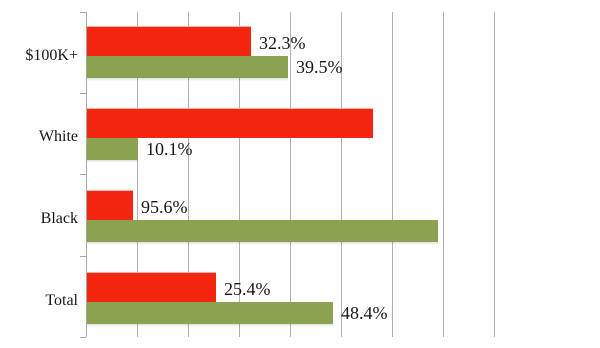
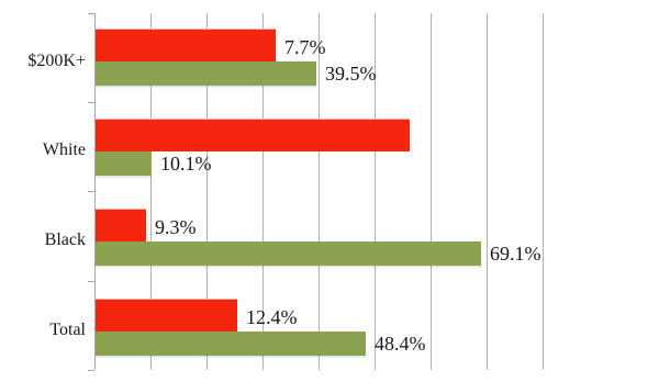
- 32.3%
+ 7.7%
- 95.6%
+ 9.3%
- 25.4%
+ 12.4%
  39.5%
  10.1%
+ 69.1%
  48.4%
- $100K+
+ $200K+
  White
  Black
  Total
